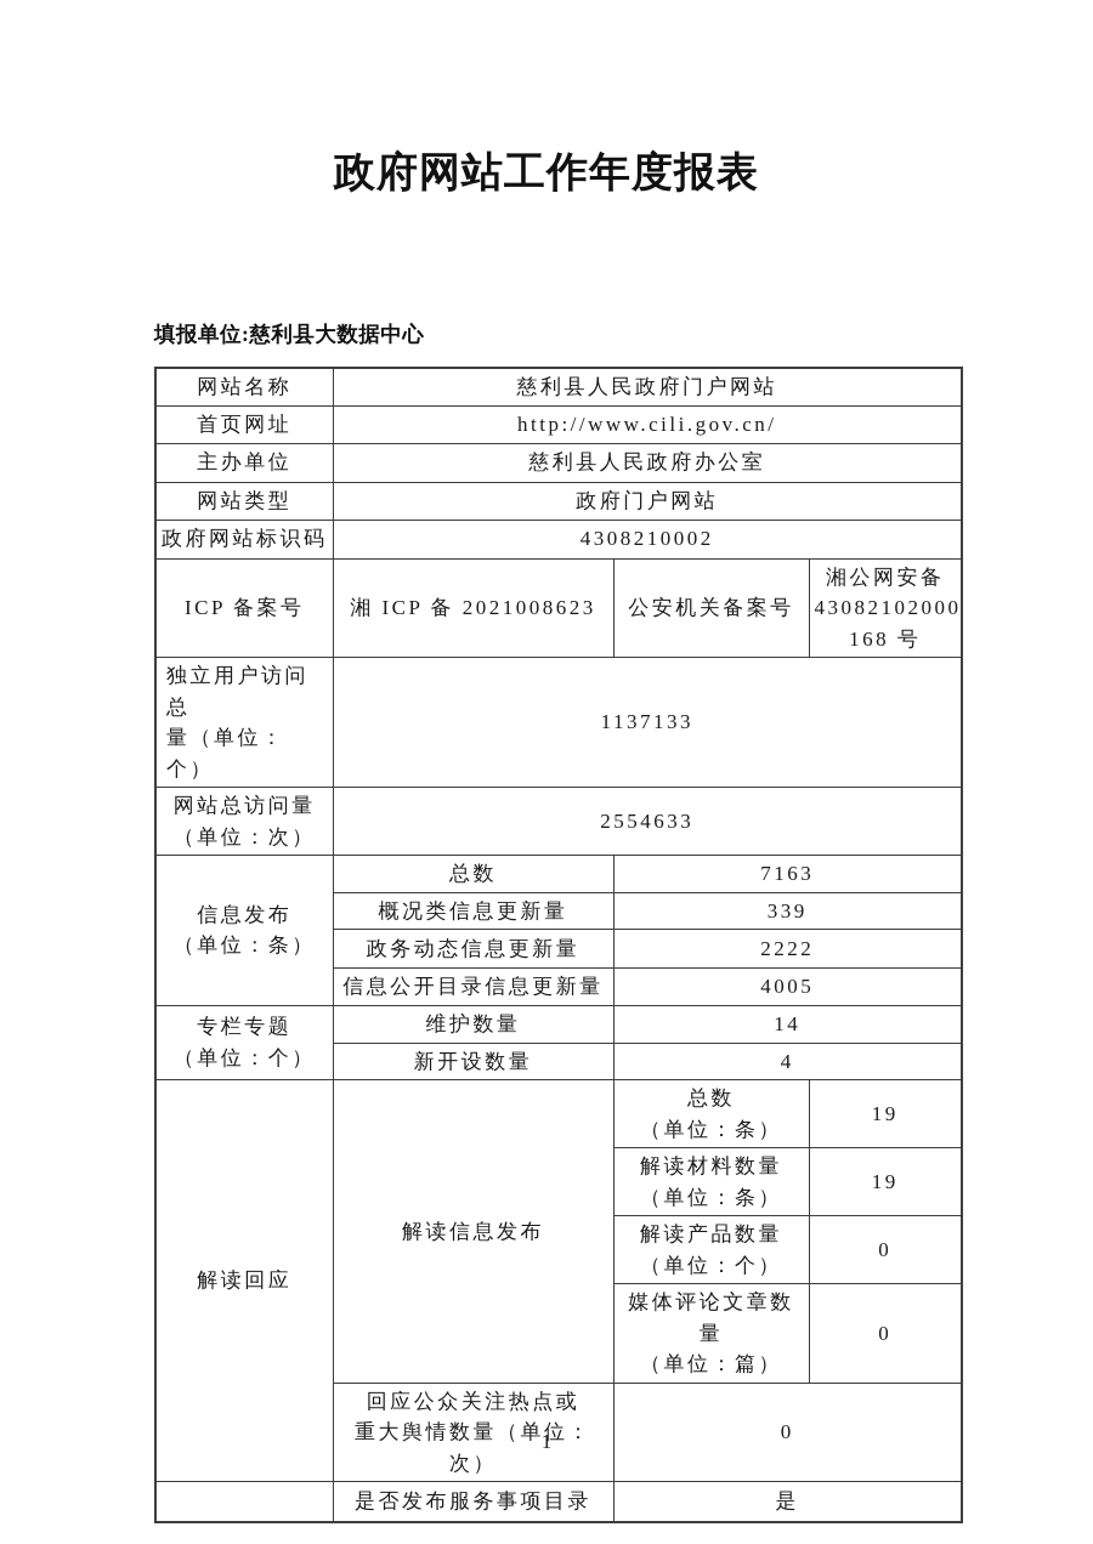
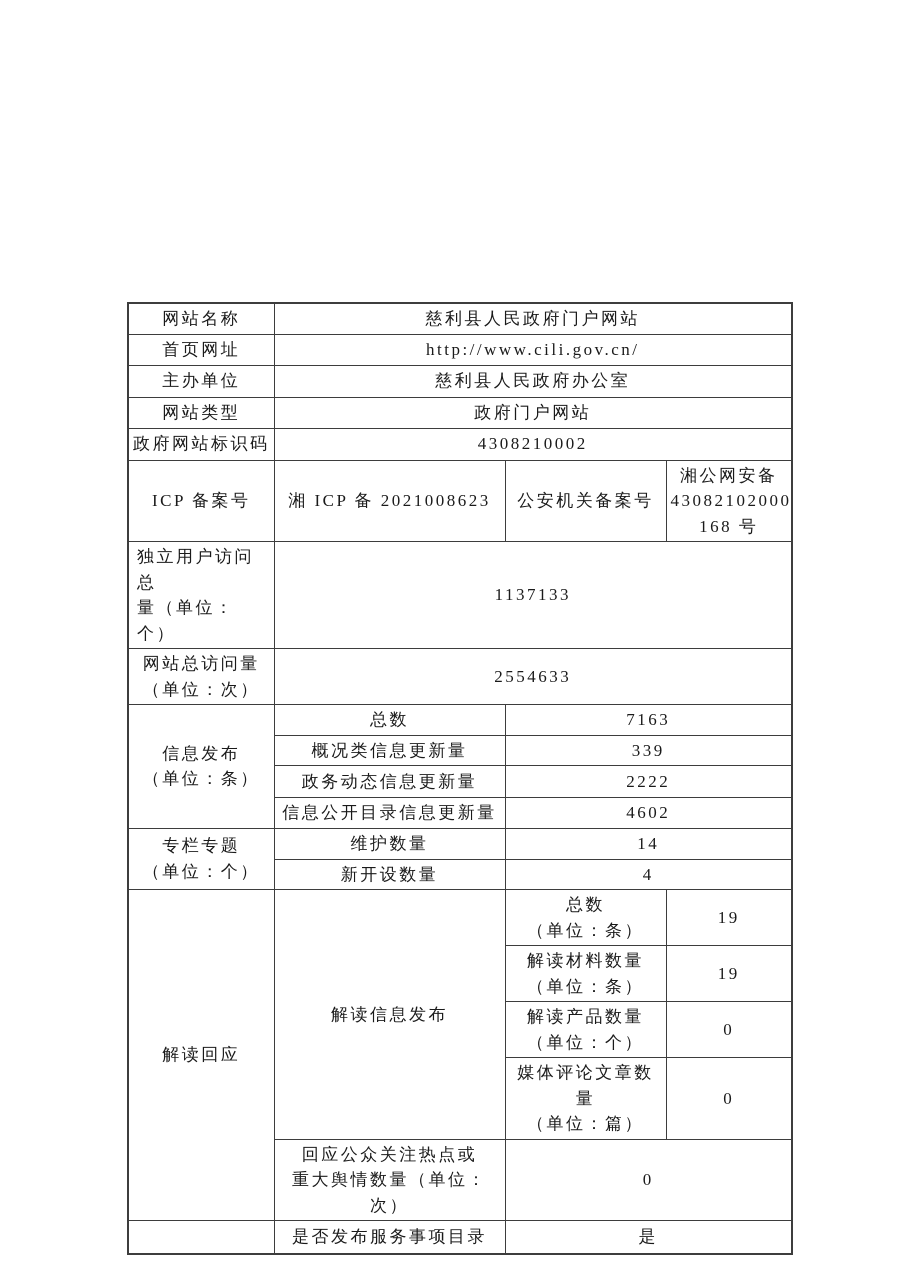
- 政府网站工作年度报表
- 填报单位:慈利县大数据中心
  网站名称	慈利县人民政府门户网站
  首页网址	http://www.cili.gov.cn/
  主办单位	慈利县人民政府办公室
  网站类型	政府门户网站
  政府网站标识码	4308210002
  ICP 备案号	湘 ICP 备 2021008623	公安机关备案号	湘公网安备 43082102000 168 号
  独立用户访问总 量（单位：个）	1137133
  网站总访问量 （单位：次）	2554633
  信息发布 （单位：条）	总数	7163
  概况类信息更新量	339
  政务动态信息更新量	2222
- 信息公开目录信息更新量	4005
+ 信息公开目录信息更新量	4602
  专栏专题 （单位：个）	维护数量	14
  新开设数量	4
  解读回应	解读信息发布	总数 （单位：条）	19
  解读材料数量 （单位：条）	19
  解读产品数量 （单位：个）	0
  媒体评论文章数量 （单位：篇）	0
  回应公众关注热点或 重大舆情数量（单位： 次）	0
  	是否发布服务事项目录	是
- 1
